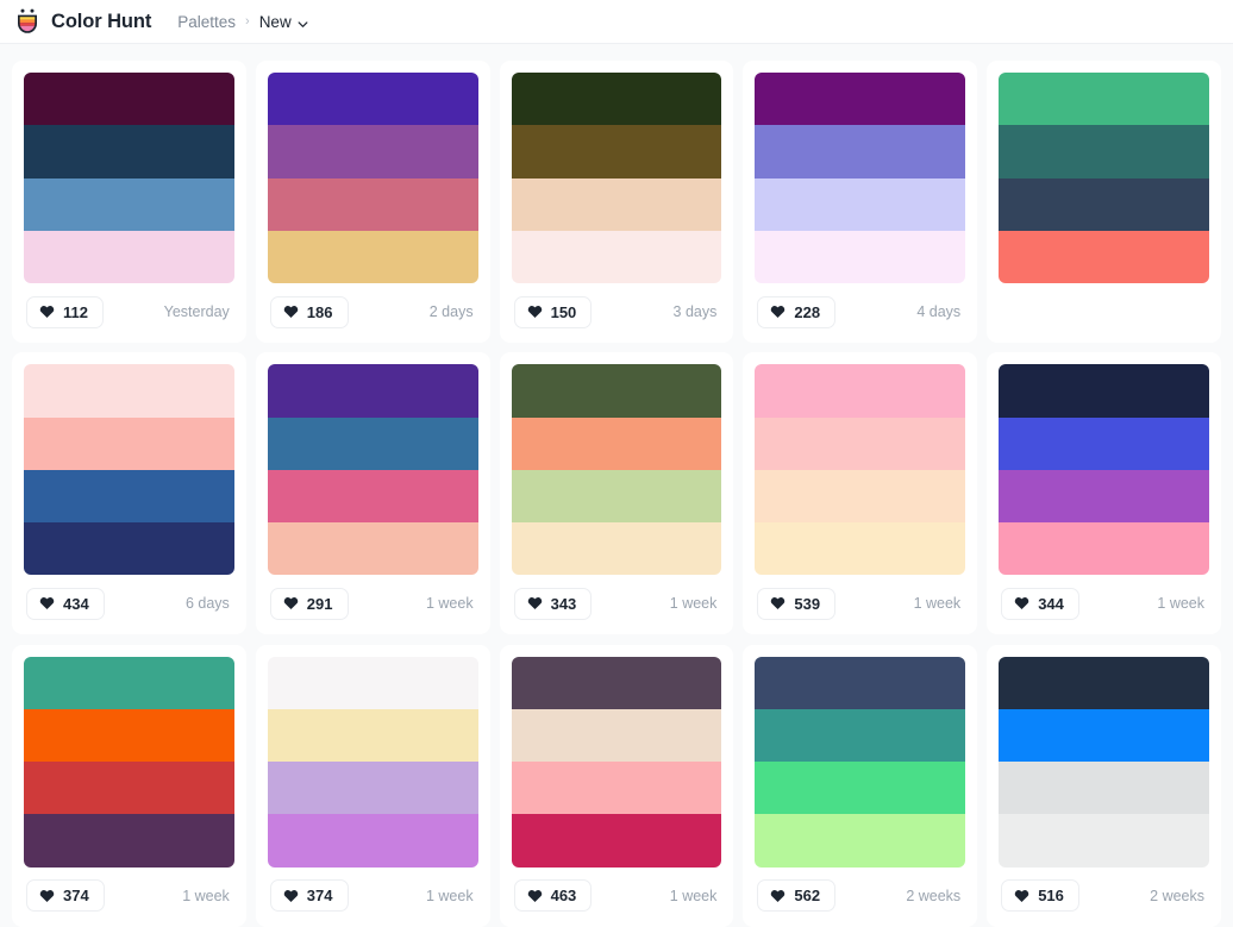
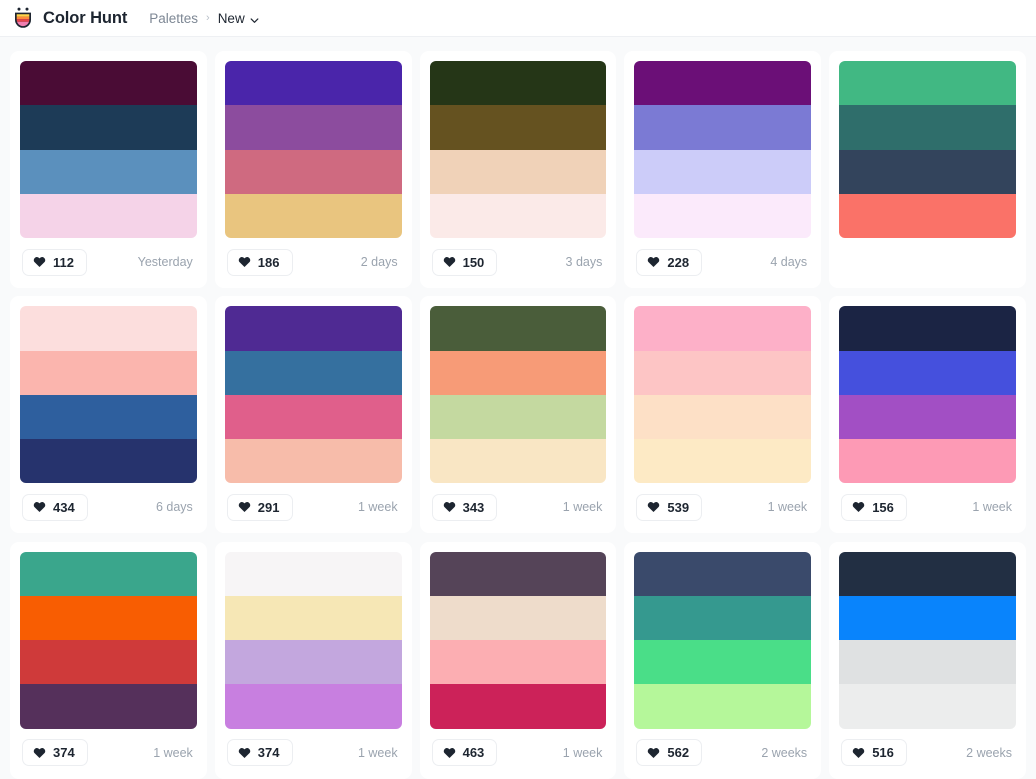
  Color Hunt
  Palettes
  ›
  New
  112
  Yesterday
  186
  2 days
  150
  3 days
  228
  4 days
  434
  6 days
  291
  1 week
  343
  1 week
  539
  1 week
- 344
+ 156
  1 week
  374
  1 week
  374
  1 week
  463
  1 week
  562
  2 weeks
  516
  2 weeks
